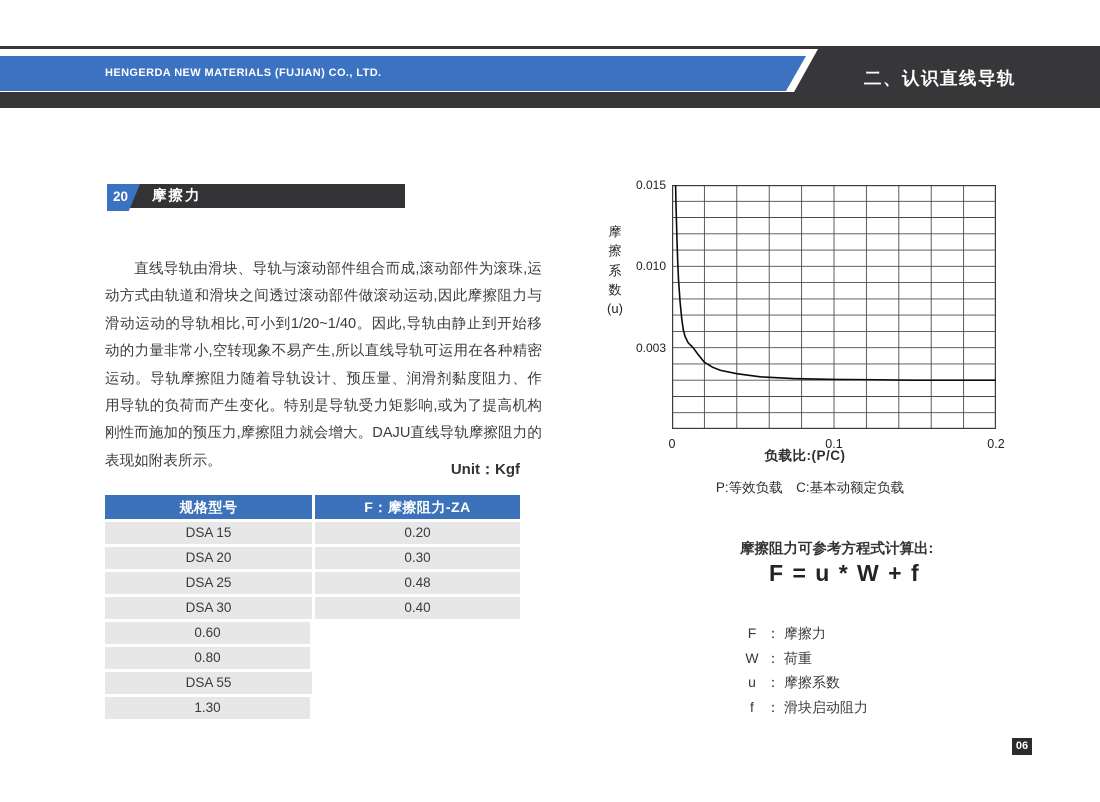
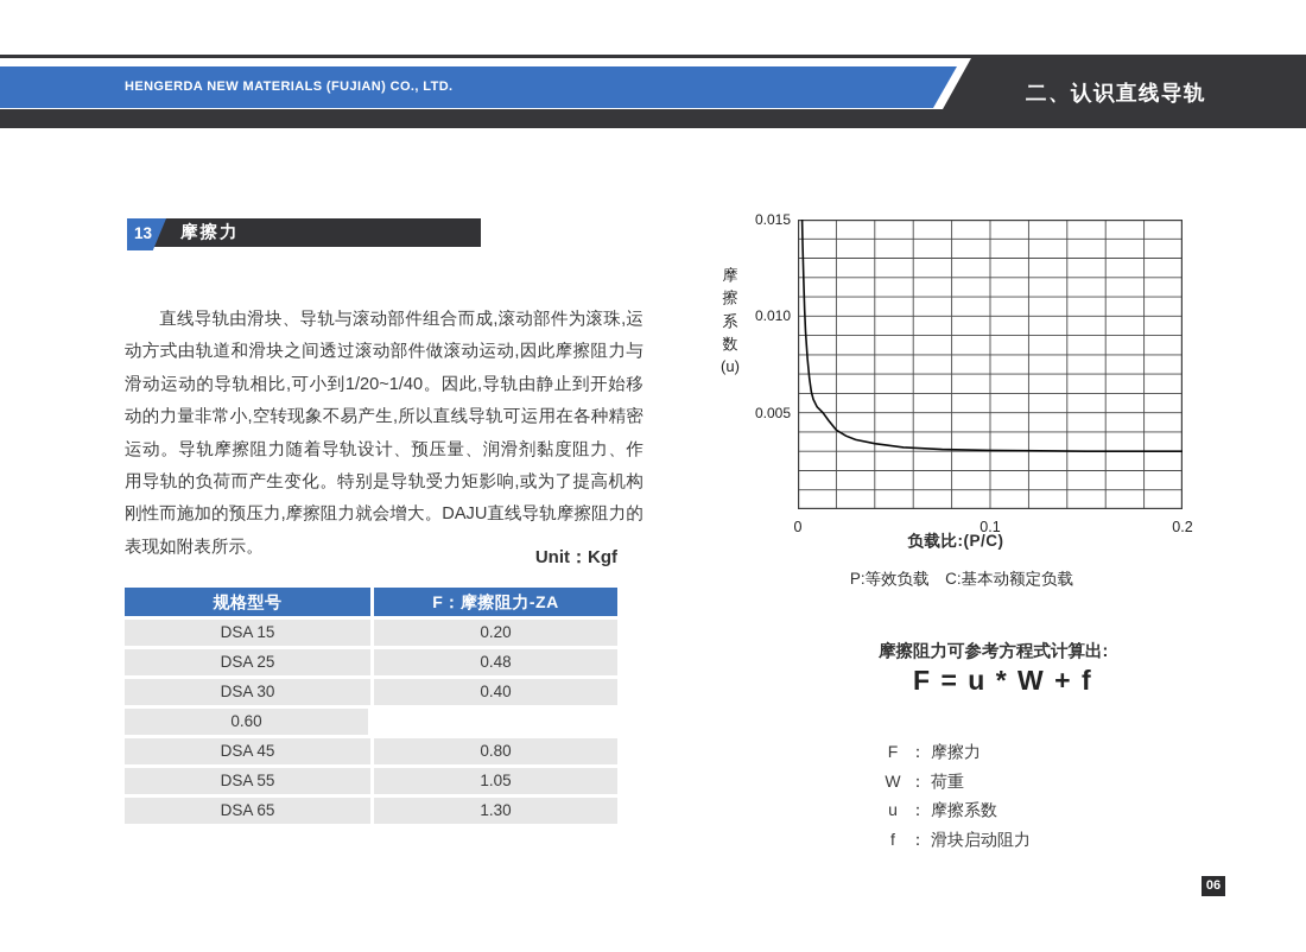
  HENGERDA NEW MATERIALS (FUJIAN) CO., LTD.
  二、认识直线导轨
  摩擦力
- 20
+ 13
  直线导轨由滑块、导轨与滚动部件组合而成,滚动部件为滚珠,运动方式由轨道和滑块之间透过滚动部件做滚动运动,因此摩擦阻力与滑动运动的导轨相比,可小到1/20~1/40。因此,导轨由静止到开始移动的力量非常小,空转现象不易产生,所以直线导轨可运用在各种精密运动。导轨摩擦阻力随着导轨设计、预压量、润滑剂黏度阻力、作用导轨的负荷而产生变化。特别是导轨受力矩影响,或为了提高机构刚性而施加的预压力,摩擦阻力就会增大。DAJU直线导轨摩擦阻力的表现如附表所示。
  Unit：Kgf
  规格型号
  F：摩擦阻力-ZA
  DSA 15
  0.20
- DSA 20
- 0.30
  DSA 25
  0.48
  DSA 30
  0.40
  0.60
+ DSA 45
  0.80
  DSA 55
+ 1.05
+ DSA 65
  1.30
  摩
  擦
  系
  数
  (u)
- 0.003
+ 0.005
  0.010
  0.015
  0
  0.1
  0.2
  负载比:(P/C)
  P:等效负载 C:基本动额定负载
  摩擦阻力可参考方程式计算出:
  F = u * W + f
  F
  ：
  摩擦力
  W
  ：
  荷重
  u
  ：
  摩擦系数
  f
  ：
  滑块启动阻力
  06
